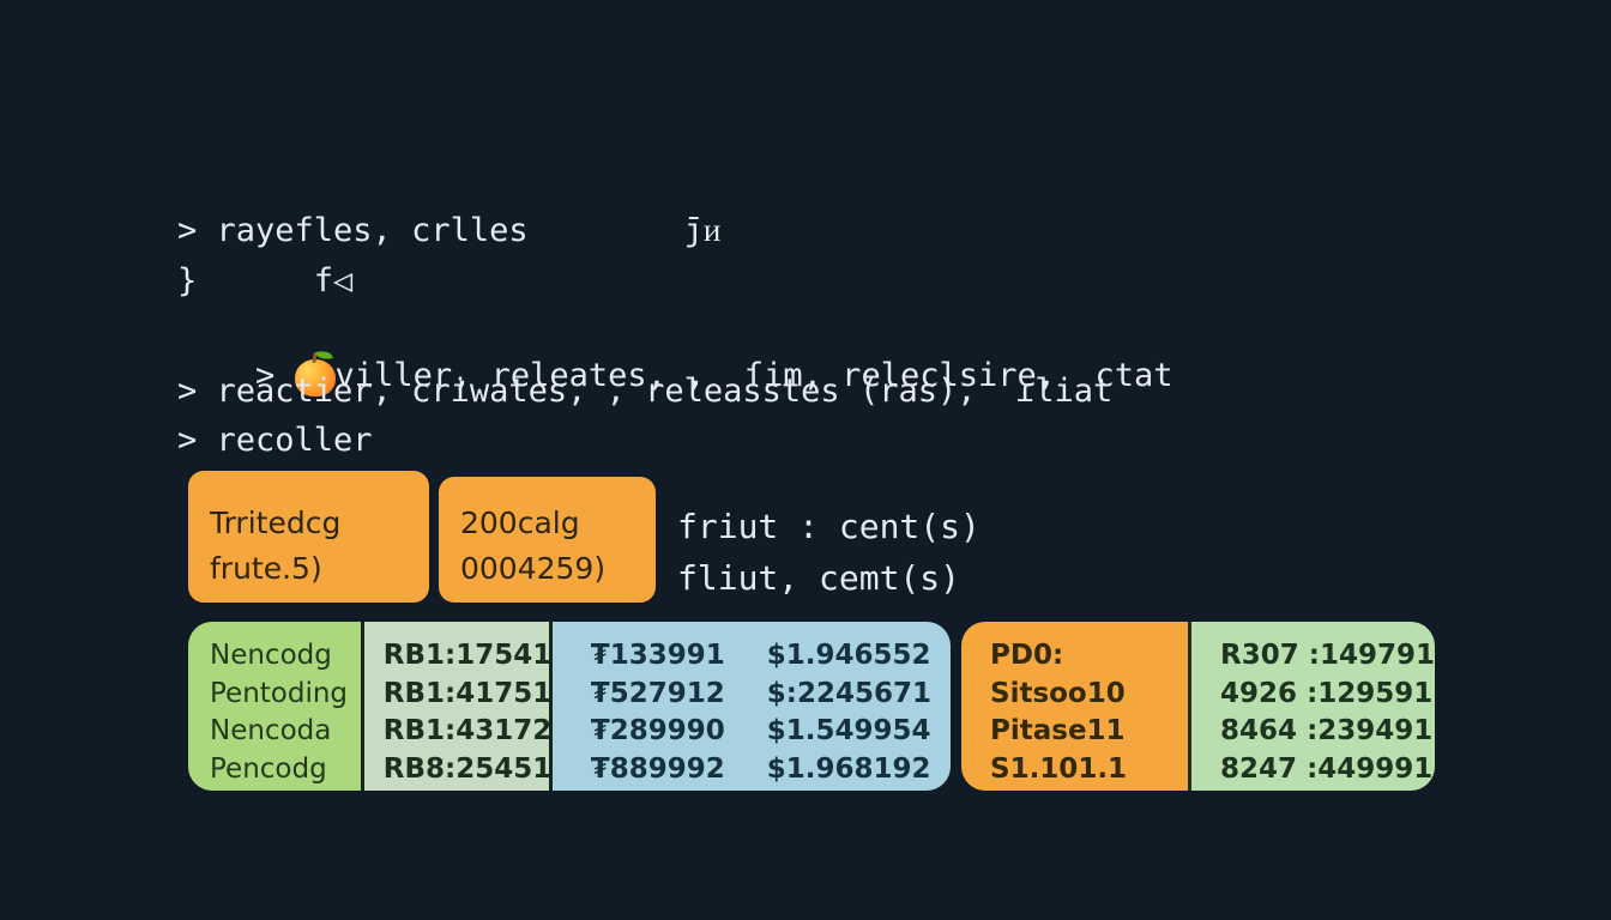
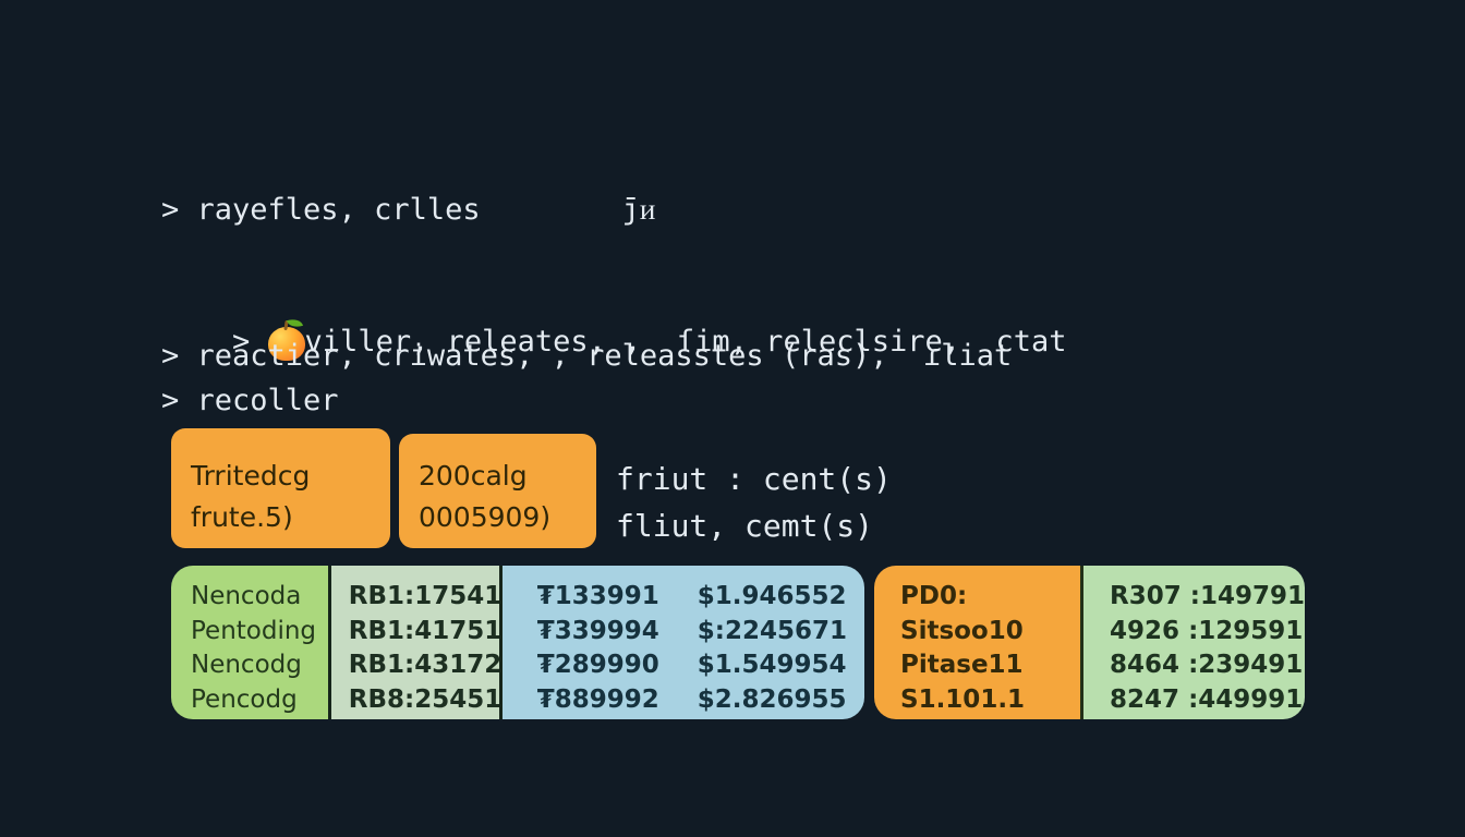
  > rayefles, crlles j̄ᴎ
- } f◁
  > viller, releates, , ſim, releclsire, ctat
  > reactier, criwates, , releasstes (ras), ɾliat
  > recoller
  Trritedcg
  frute.5)
  200calg
- 0004259)
+ 0005909)
  friut : cent(s)
  fliut, cemt(s)
- Nencodg
+ Nencoda
  Pentoding
- Nencoda
+ Nencodg
  Pencodg
  RB1:17541
  RB1:41751
  RB1:43172
  RB8:25451
  ₮133991
- ₮527912
+ ₮339994
  ₮289990
  ₮889992
  $1.946552
  $:2245671
  $1.549954
- $1.968192
+ $2.826955
  PD0:
  Sitsoo10
  Pitase11
  S1.101.1
  R307 :149791
  4926 :129591
  8464 :239491
  8247 :449991
